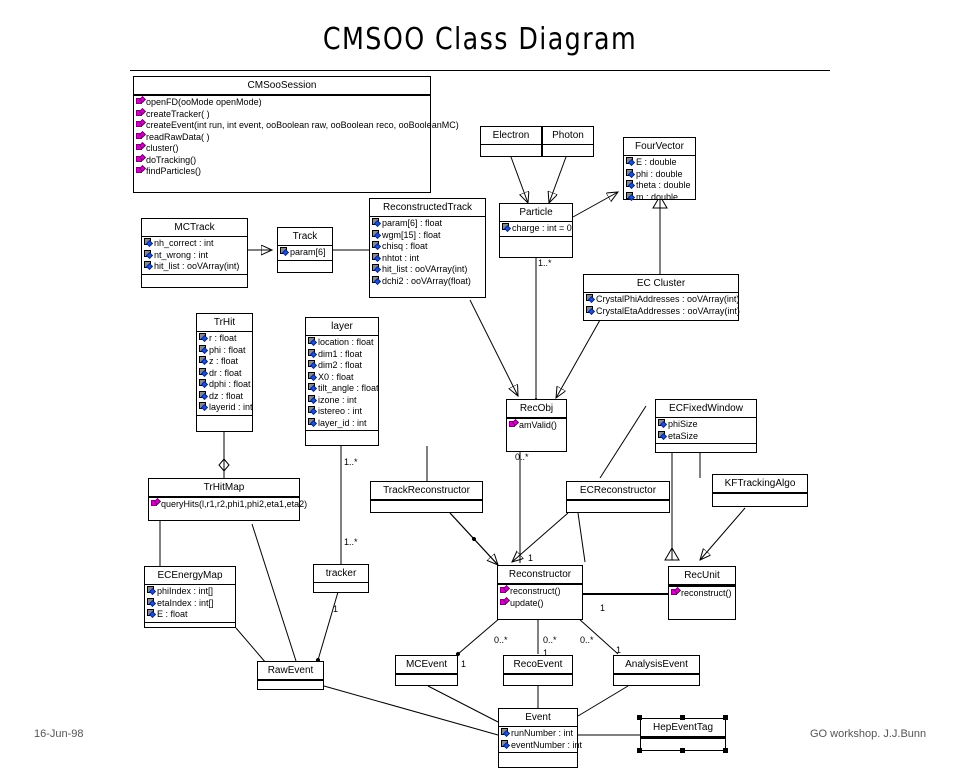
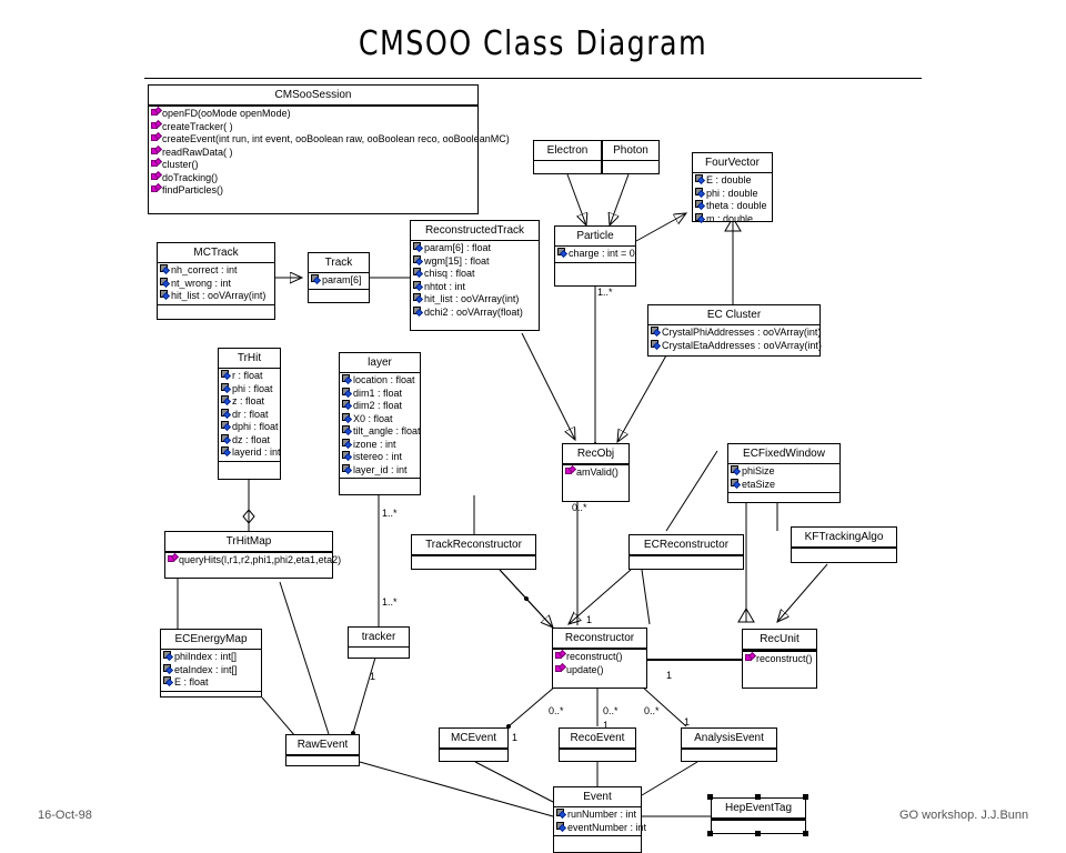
  CMSOO Class Diagram
  CMSooSession
  openFD(ooMode openMode)
  createTracker( )
  createEvent(int run, int event, ooBoolean raw, ooBoolean reco, ooBooleanMC)
  readRawData( )
  cluster()
  doTracking()
  findParticles()
  Electron
  Photon
  FourVector
  E : double
  phi : double
  theta : double
  m : double
  Particle
  charge : int = 0
  MCTrack
  nh_correct : int
  nt_wrong : int
  hit_list : ooVArray(int)
  Track
  param[6]
  ReconstructedTrack
  param[6] : float
  wgm[15] : float
  chisq : float
  nhtot : int
  hit_list : ooVArray(int)
  dchi2 : ooVArray(float)
  EC Cluster
  CrystalPhiAddresses : ooVArray(int)
  CrystalEtaAddresses : ooVArray(int)
  TrHit
  r : float
  phi : float
  z : float
  dr : float
  dphi : float
  dz : float
  layerid : int
  layer
  location : float
  dim1 : float
  dim2 : float
  X0 : float
  tilt_angle : float
  izone : int
  istereo : int
  layer_id : int
  RecObj
  amValid()
  ECFixedWindow
  phiSize
  etaSize
  TrHitMap
  queryHits(l,r1,r2,phi1,phi2,eta1,eta2)
  TrackReconstructor
  ECReconstructor
  KFTrackingAlgo
  ECEnergyMap
  phiIndex : int[]
  etaIndex : int[]
  E : float
  tracker
  Reconstructor
  reconstruct()
  update()
  RecUnit
  reconstruct()
  RawEvent
  MCEvent
  RecoEvent
  AnalysisEvent
  Event
  runNumber : int
  eventNumber : int
  HepEventTag
  1..*
  0..*
  1..*
  1..*
  1
  0..*
  0..*
  0..*
  1
  1
  1
  1
  1
- 16-Jun-98
+ 16-Oct-98
  GO workshop. J.J.Bunn
